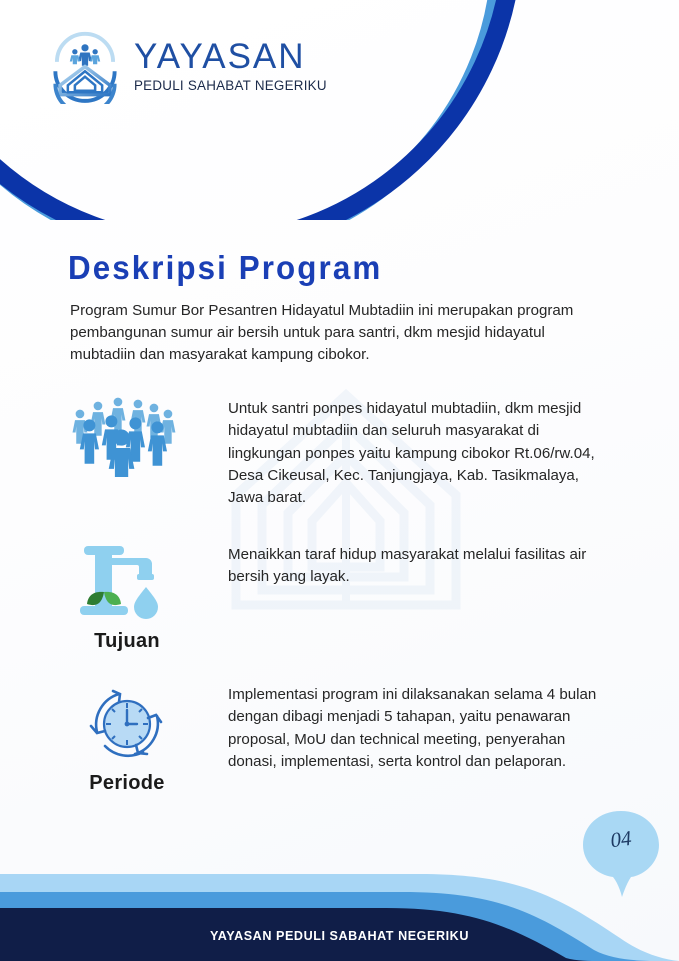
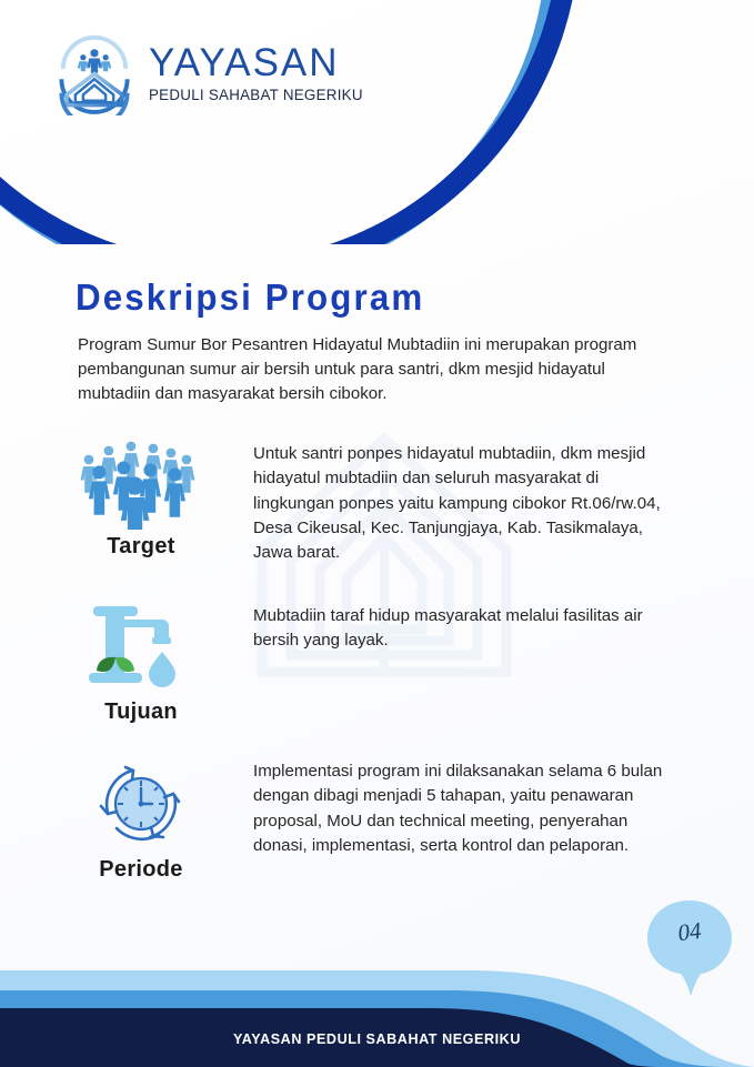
  YAYASAN
  PEDULI SAHABAT NEGERIKU
  Deskripsi Program
- Program Sumur Bor Pesantren Hidayatul Mubtadiin ini merupakan program pembangunan sumur air bersih untuk para santri, dkm mesjid hidayatul mubtadiin dan masyarakat kampung cibokor.
+ Program Sumur Bor Pesantren Hidayatul Mubtadiin ini merupakan program pembangunan sumur air bersih untuk para santri, dkm mesjid hidayatul mubtadiin dan masyarakat bersih cibokor.
+ Target
  Untuk santri ponpes hidayatul mubtadiin, dkm mesjid hidayatul mubtadiin dan seluruh masyarakat di lingkungan ponpes yaitu kampung cibokor Rt.06/rw.04, Desa Cikeusal, Kec. Tanjungjaya, Kab. Tasikmalaya, Jawa barat.
  Tujuan
- Menaikkan taraf hidup masyarakat melalui fasilitas air bersih yang layak.
+ Mubtadiin taraf hidup masyarakat melalui fasilitas air bersih yang layak.
  Periode
- Implementasi program ini dilaksanakan selama 4 bulan dengan dibagi menjadi 5 tahapan, yaitu penawaran proposal, MoU dan technical meeting, penyerahan donasi, implementasi, serta kontrol dan pelaporan.
+ Implementasi program ini dilaksanakan selama 6 bulan dengan dibagi menjadi 5 tahapan, yaitu penawaran proposal, MoU dan technical meeting, penyerahan donasi, implementasi, serta kontrol dan pelaporan.
  YAYASAN PEDULI SABAHAT NEGERIKU
